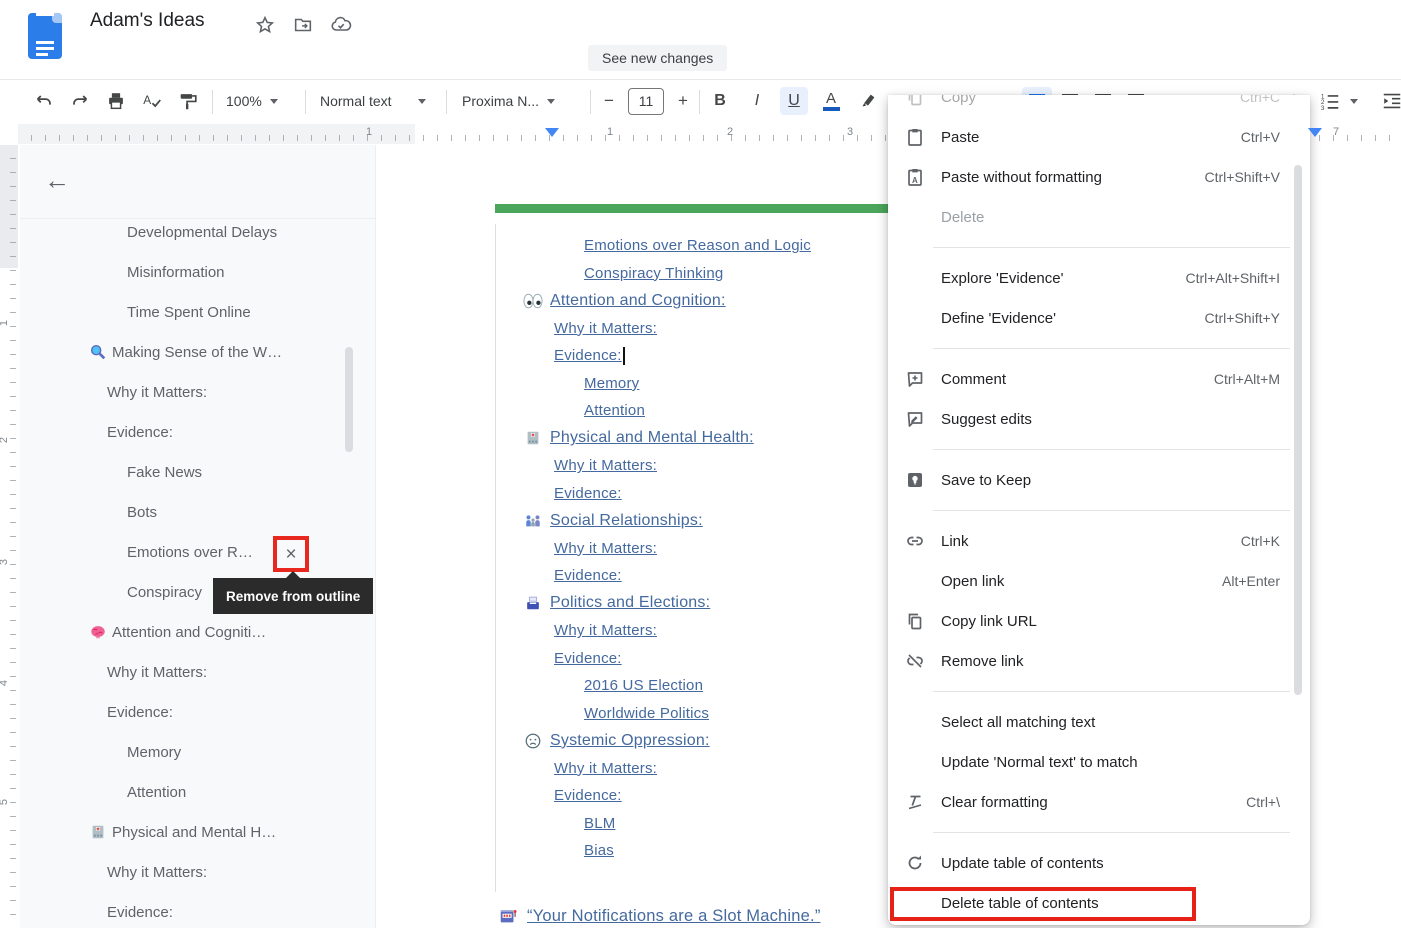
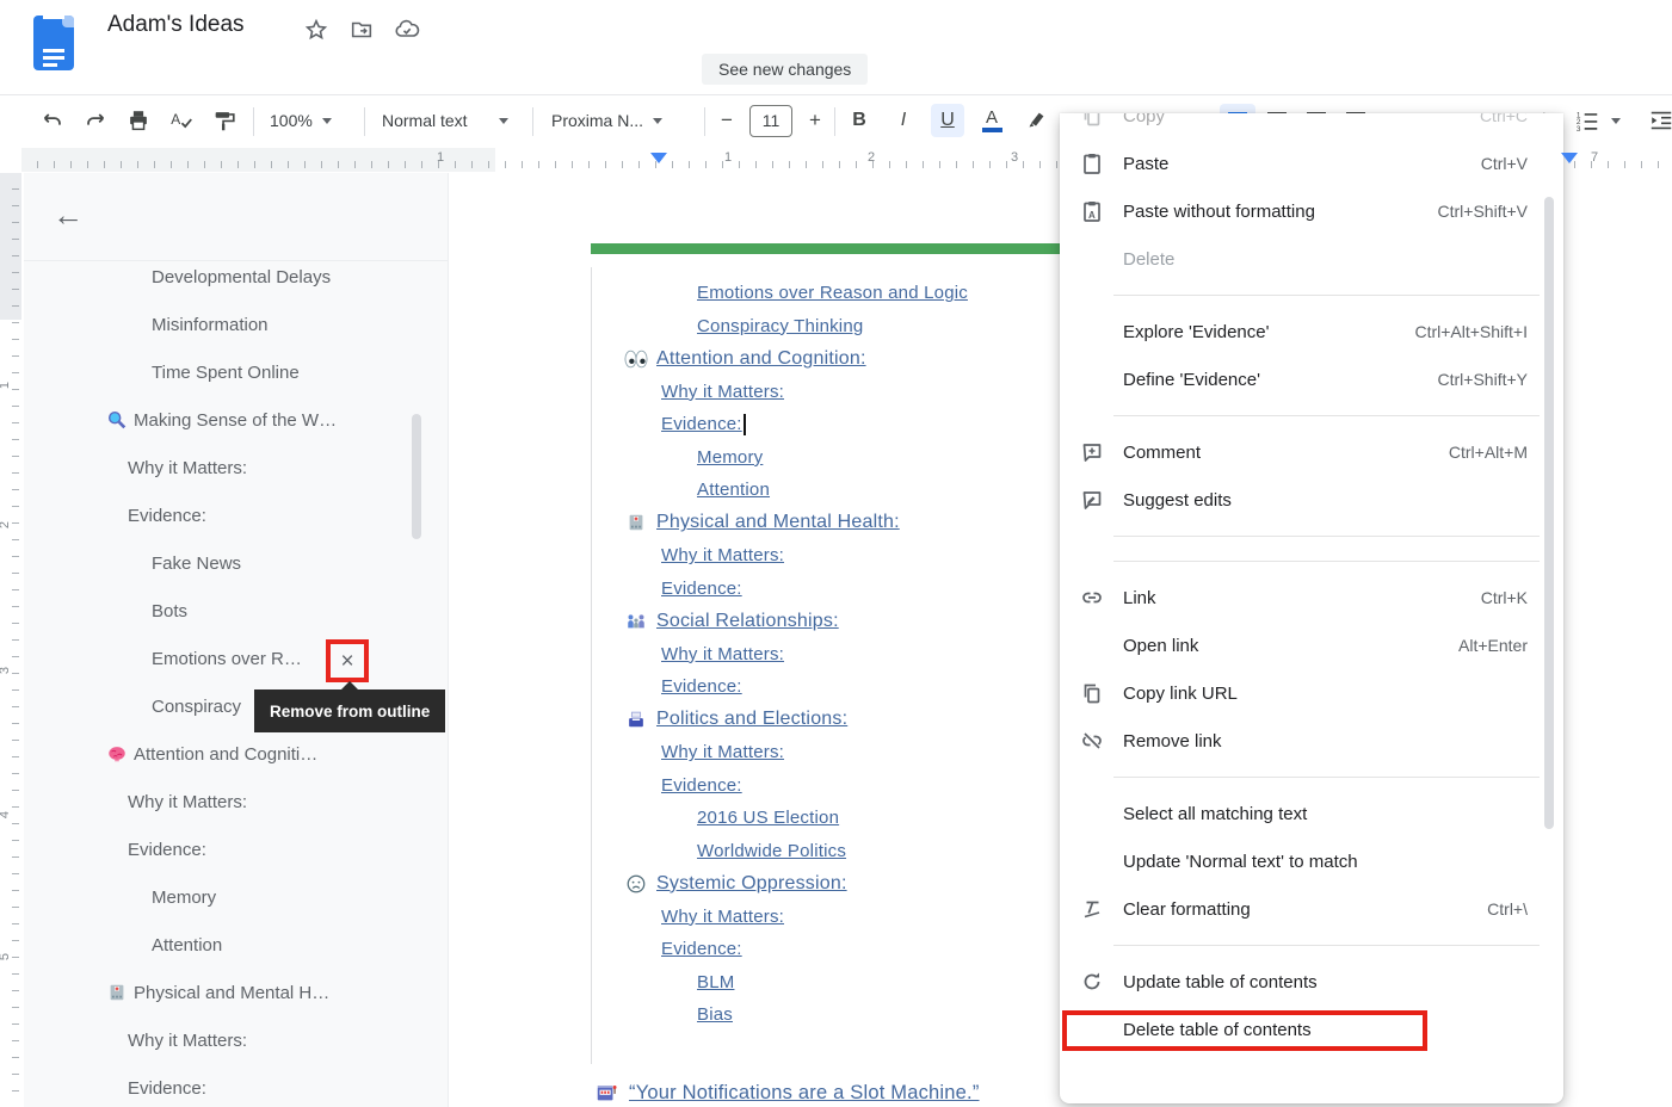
  Adam's Ideas
  See new changes
  A
  100%
  Normal text
  Proxima N...
  −
  11
  +
  B
  I
  U
  A
  1
  1
  2
  3
  7
  ←
  Developmental Delays
  Misinformation
  Time Spent Online
  Making Sense of the W…
  Why it Matters:
  Evidence:
  Fake News
  Bots
  Emotions over R…
  ×
  Conspiracy
  Attention and Cogniti…
  Why it Matters:
  Evidence:
  Memory
  Attention
  Physical and Mental H…
  Why it Matters:
  Evidence:
  Remove from outline
  Emotions over Reason and Logic
  Conspiracy Thinking
  Attention and Cognition:
  Why it Matters:
  Evidence:
  Memory
  Attention
  Physical and Mental Health:
  Why it Matters:
  Evidence:
  Social Relationships:
  Why it Matters:
  Evidence:
  Politics and Elections:
  Why it Matters:
  Evidence:
  2016 US Election
  Worldwide Politics
  Systemic Oppression:
  Why it Matters:
  Evidence:
  BLM
  Bias
  “Your Notifications are a Slot Machine.”
  Copy
  Ctrl+C
  Paste
  Ctrl+V
  A
  Paste without formatting
  Ctrl+Shift+V
  Delete
  Explore 'Evidence'
  Ctrl+Alt+Shift+I
  Define 'Evidence'
  Ctrl+Shift+Y
  Comment
  Ctrl+Alt+M
  Suggest edits
- Save to Keep
  Link
  Ctrl+K
  Open link
  Alt+Enter
  Copy link URL
  Remove link
  Select all matching text
  Update 'Normal text' to match
  Clear formatting
  Ctrl+\
  Update table of contents
  Delete table of contents
